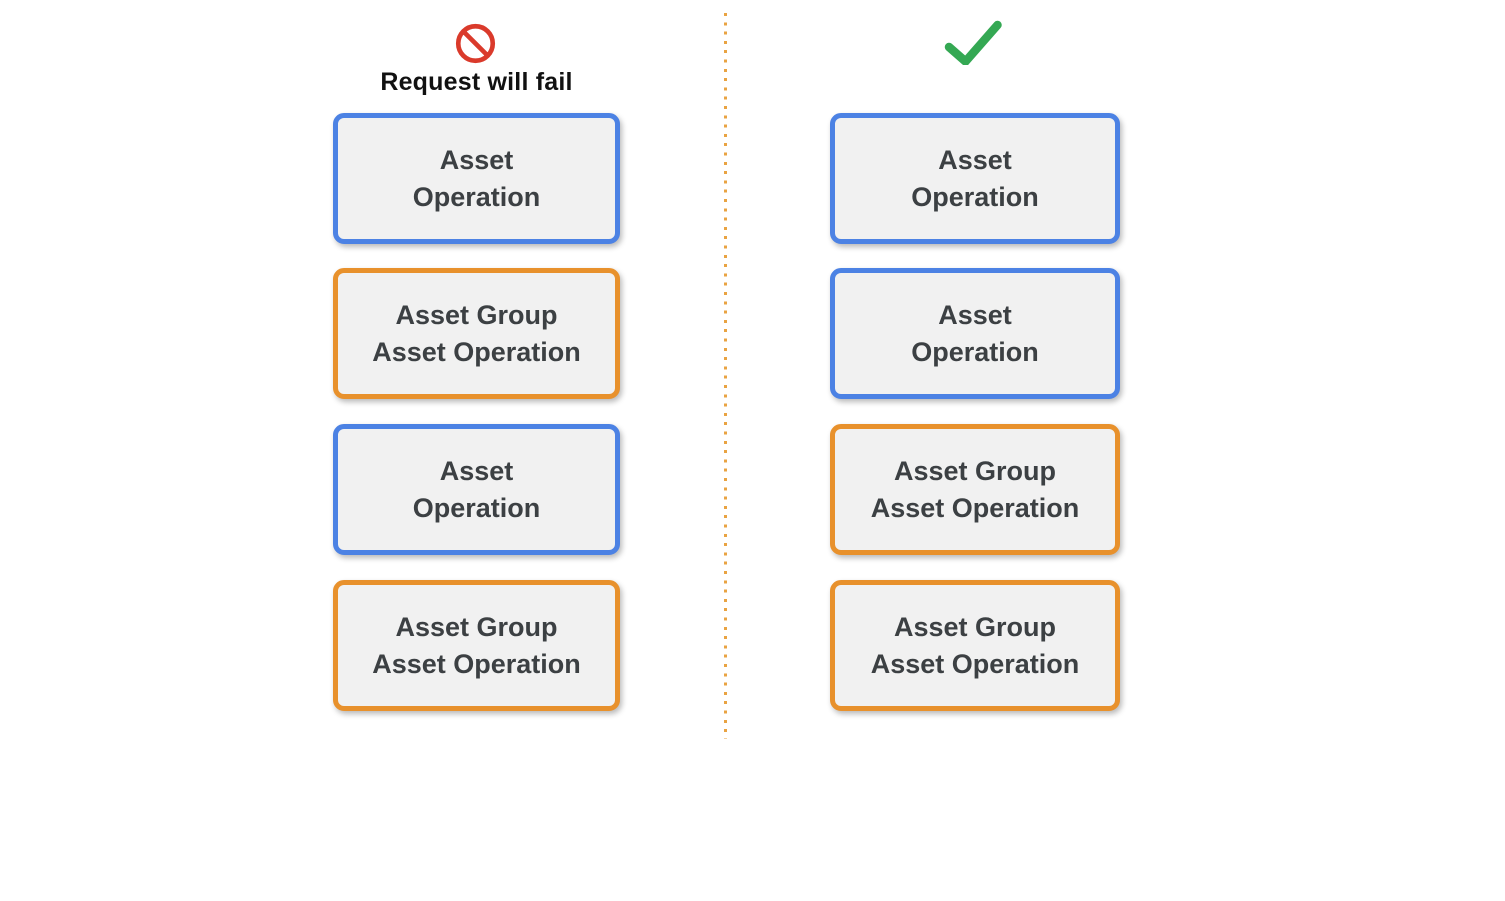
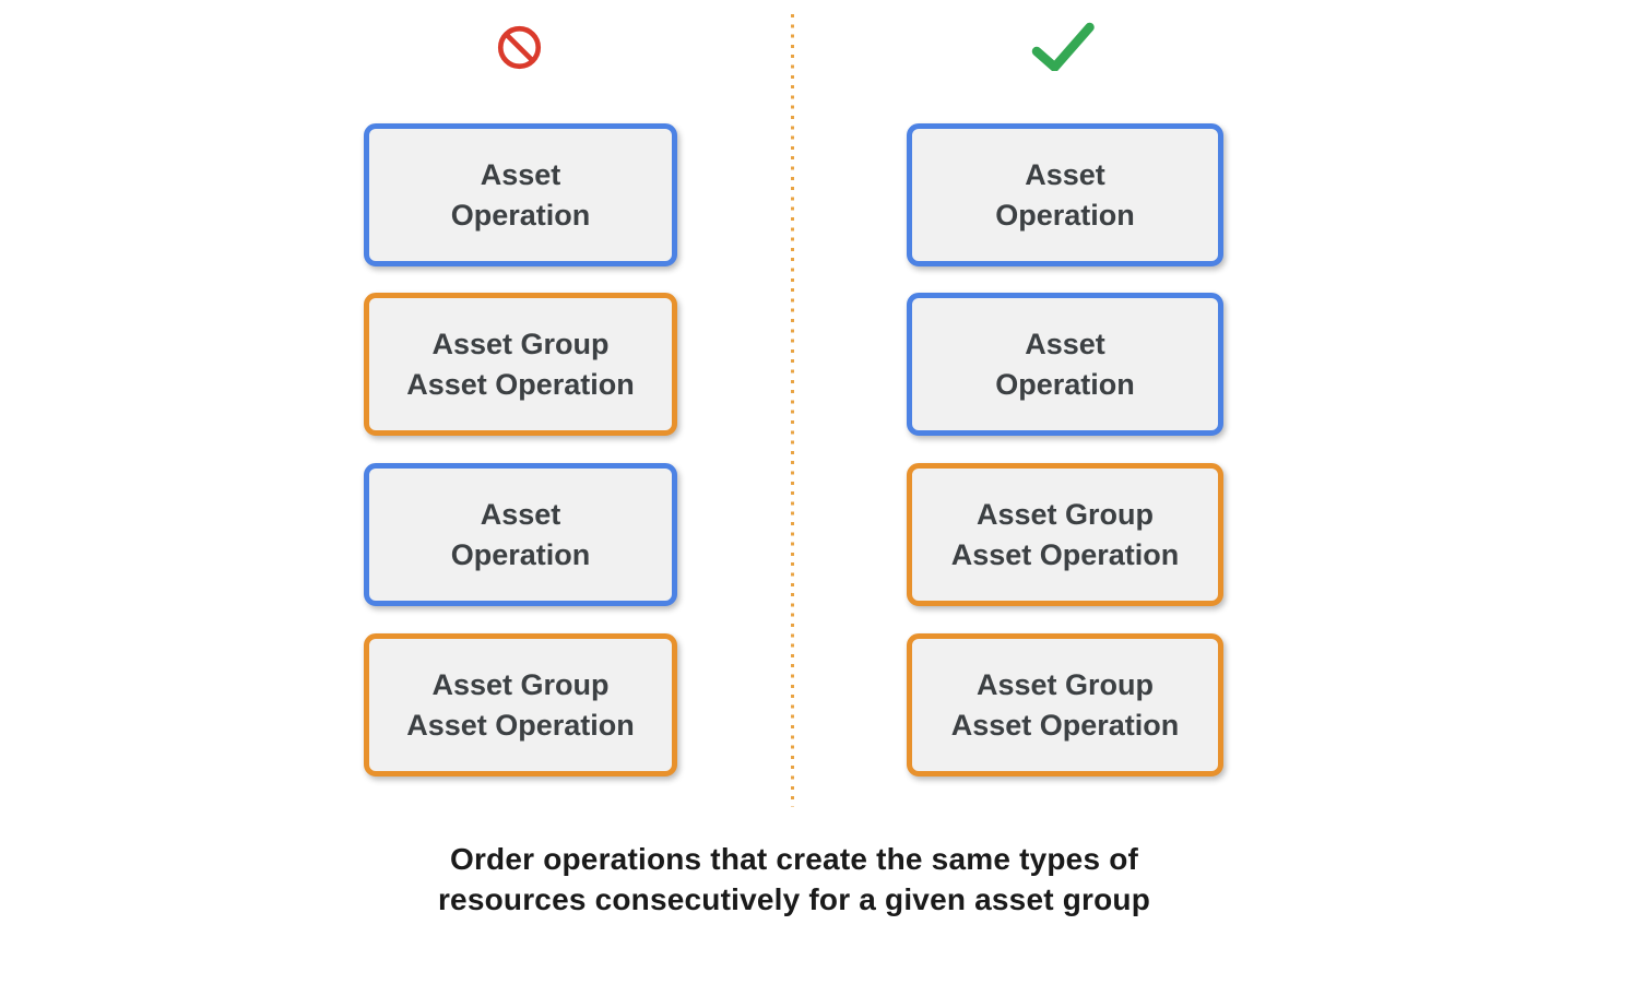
- Request will fail
  Asset
  Operation
  Asset Group
  Asset Operation
  Asset
  Operation
  Asset Group
  Asset Operation
  Asset
  Operation
  Asset
  Operation
  Asset Group
  Asset Operation
  Asset Group
  Asset Operation
+ Order operations that create the same types of
+ resources consecutively for a given asset group
